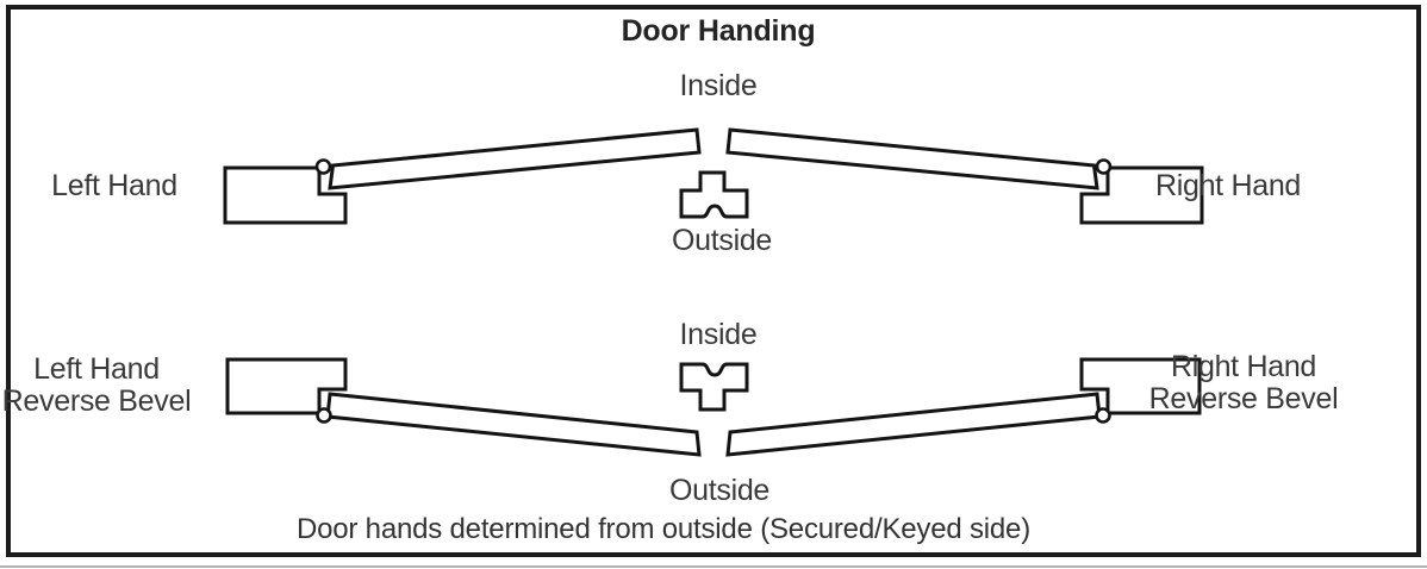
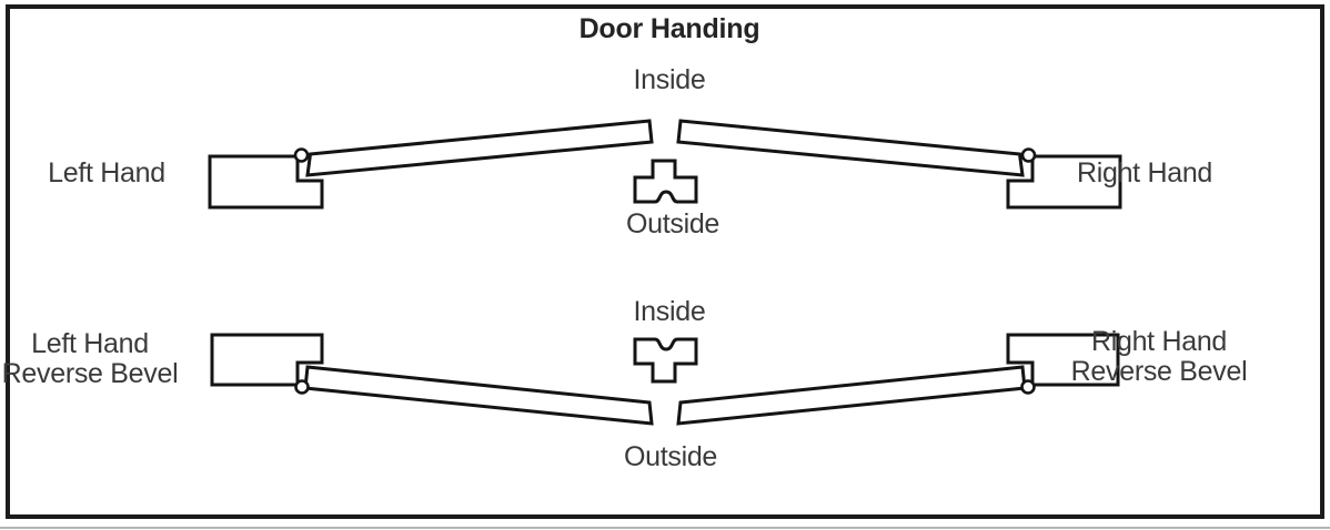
  Door Handing
  Inside
  Outside
  Left Hand
  Right Hand
  Inside
  Outside
  Left Hand
  Reverse Bevel
  Right Hand
  Reverse Bevel
- Door hands determined from outside (Secured/Keyed side)
